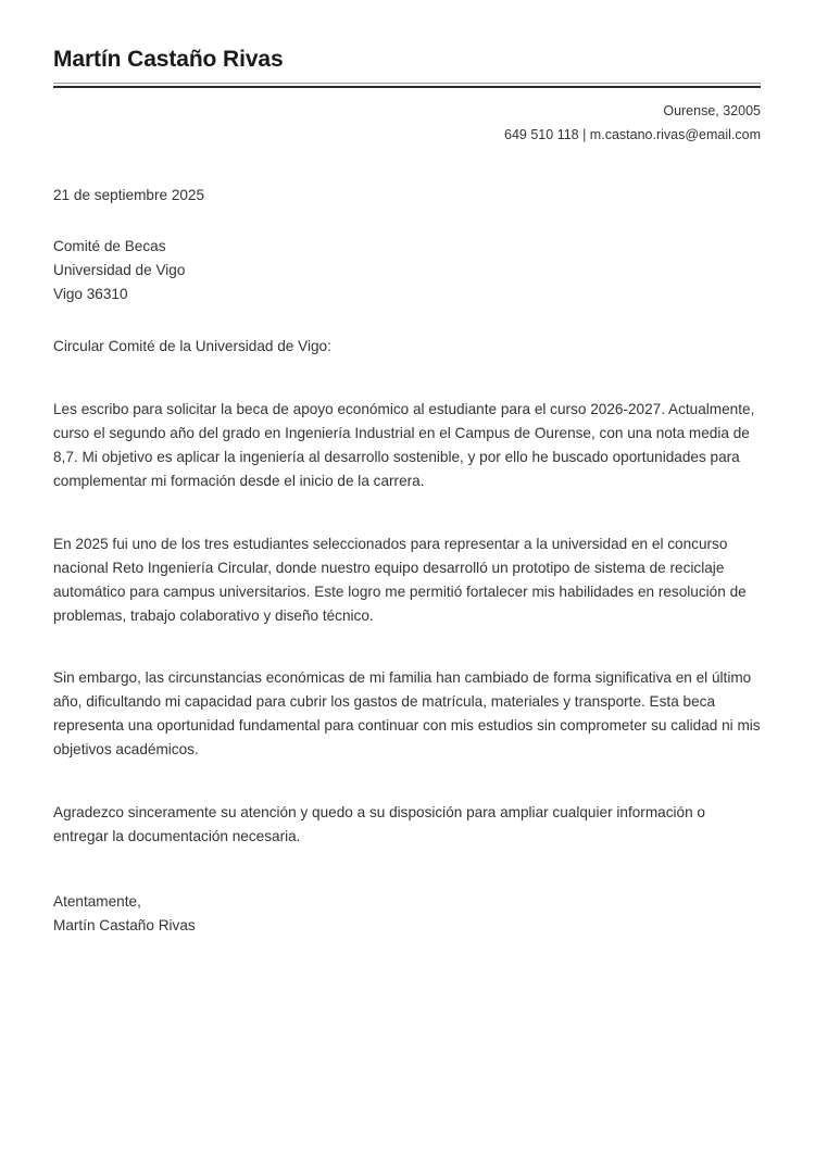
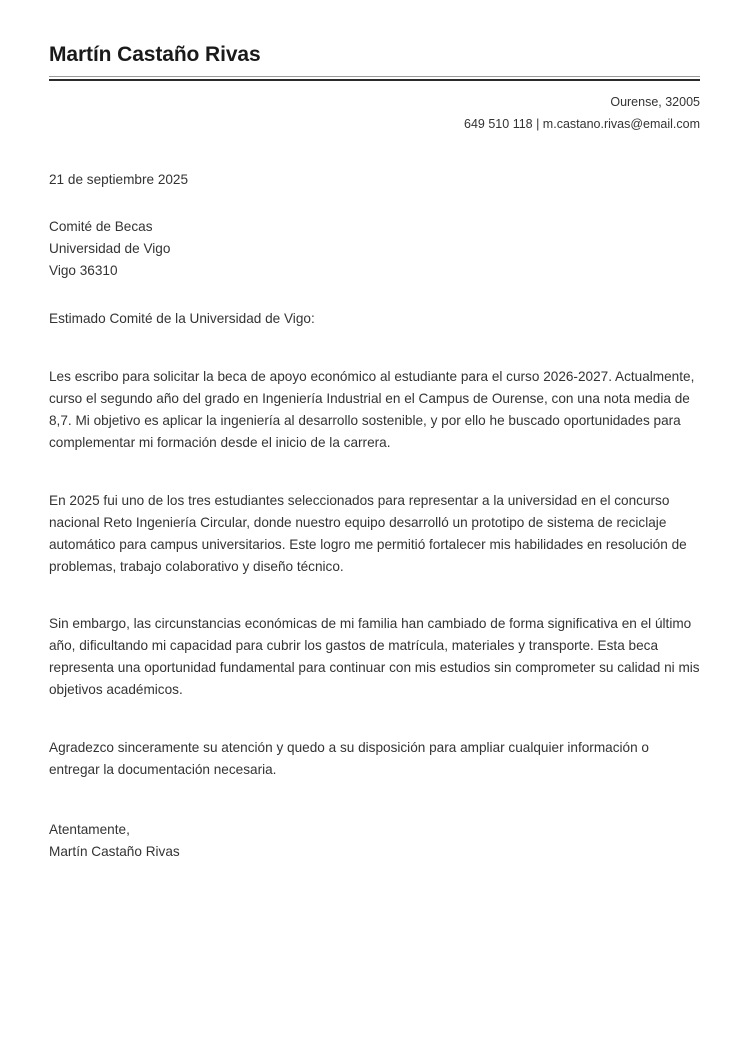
  Martín Castaño Rivas
  Ourense, 32005
  649 510 118 | m.castano.rivas@email.com
  21 de septiembre 2025
  Comité de Becas
  Universidad de Vigo
  Vigo 36310
- Circular Comité de la Universidad de Vigo:
+ Estimado Comité de la Universidad de Vigo:
  Les escribo para solicitar la beca de apoyo económico al estudiante para el curso 2026-2027. Actualmente, curso el segundo año del grado en Ingeniería Industrial en el Campus de Ourense, con una nota media de 8,7. Mi objetivo es aplicar la ingeniería al desarrollo sostenible, y por ello he buscado oportunidades para complementar mi formación desde el inicio de la carrera.
  En 2025 fui uno de los tres estudiantes seleccionados para representar a la universidad en el concurso nacional Reto Ingeniería Circular, donde nuestro equipo desarrolló un prototipo de sistema de reciclaje automático para campus universitarios. Este logro me permitió fortalecer mis habilidades en resolución de problemas, trabajo colaborativo y diseño técnico.
  Sin embargo, las circunstancias económicas de mi familia han cambiado de forma significativa en el último año, dificultando mi capacidad para cubrir los gastos de matrícula, materiales y transporte. Esta beca representa una oportunidad fundamental para continuar con mis estudios sin comprometer su calidad ni mis objetivos académicos.
  Agradezco sinceramente su atención y quedo a su disposición para ampliar cualquier información o entregar la documentación necesaria.
  Atentamente,
  Martín Castaño Rivas
